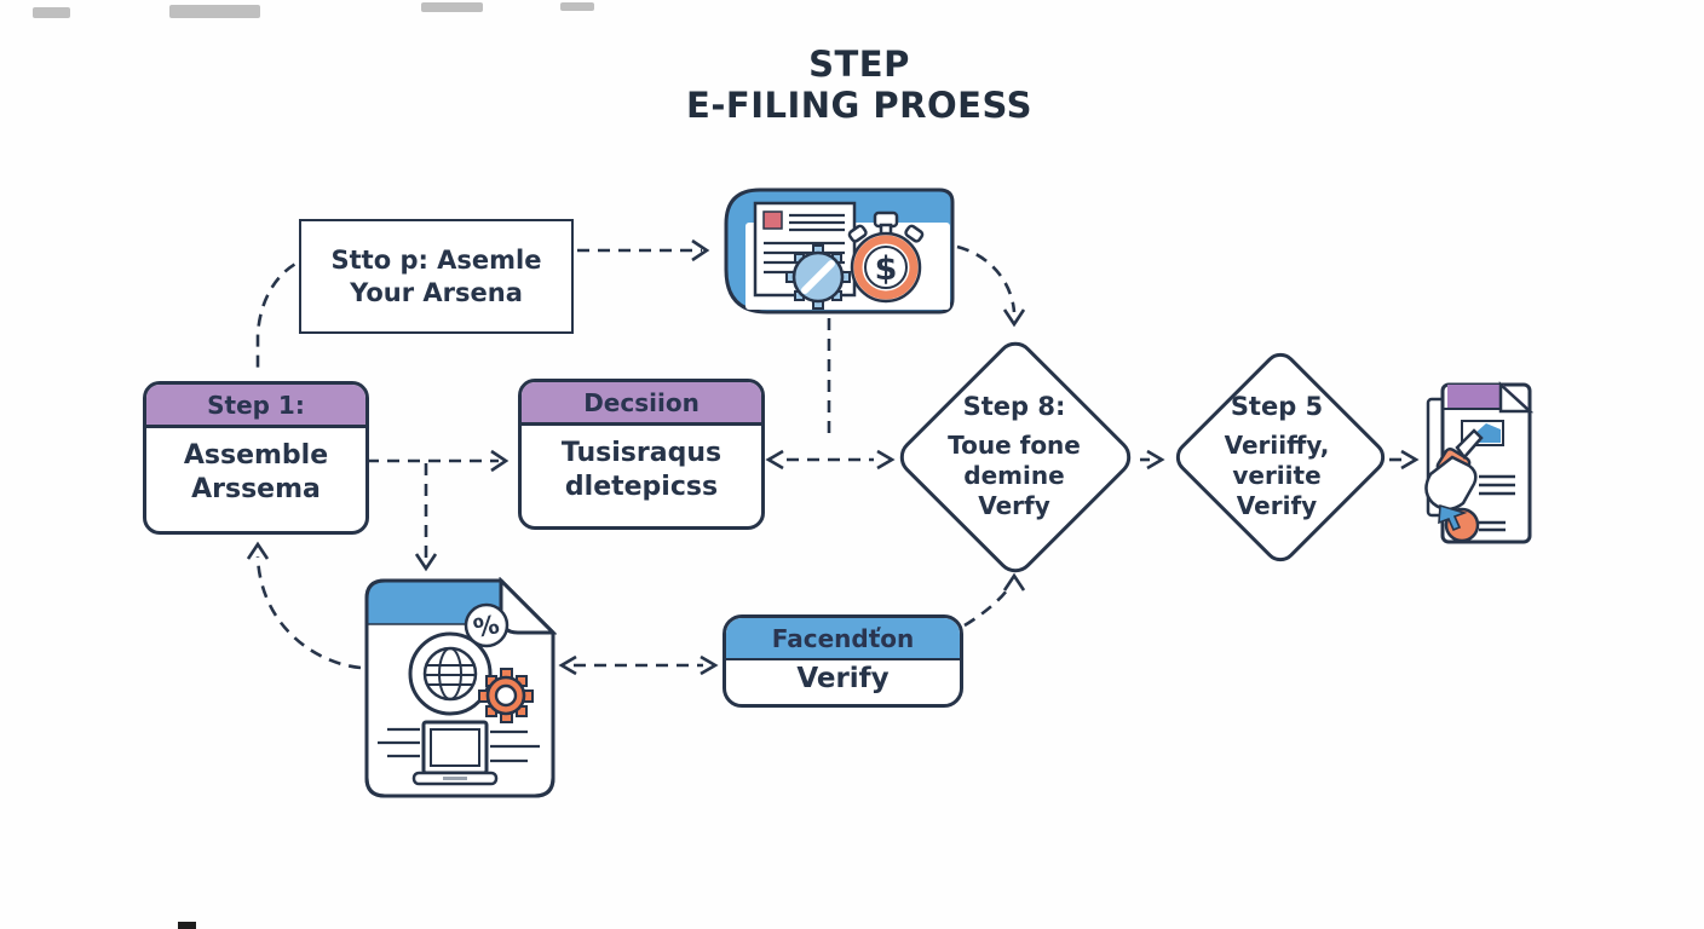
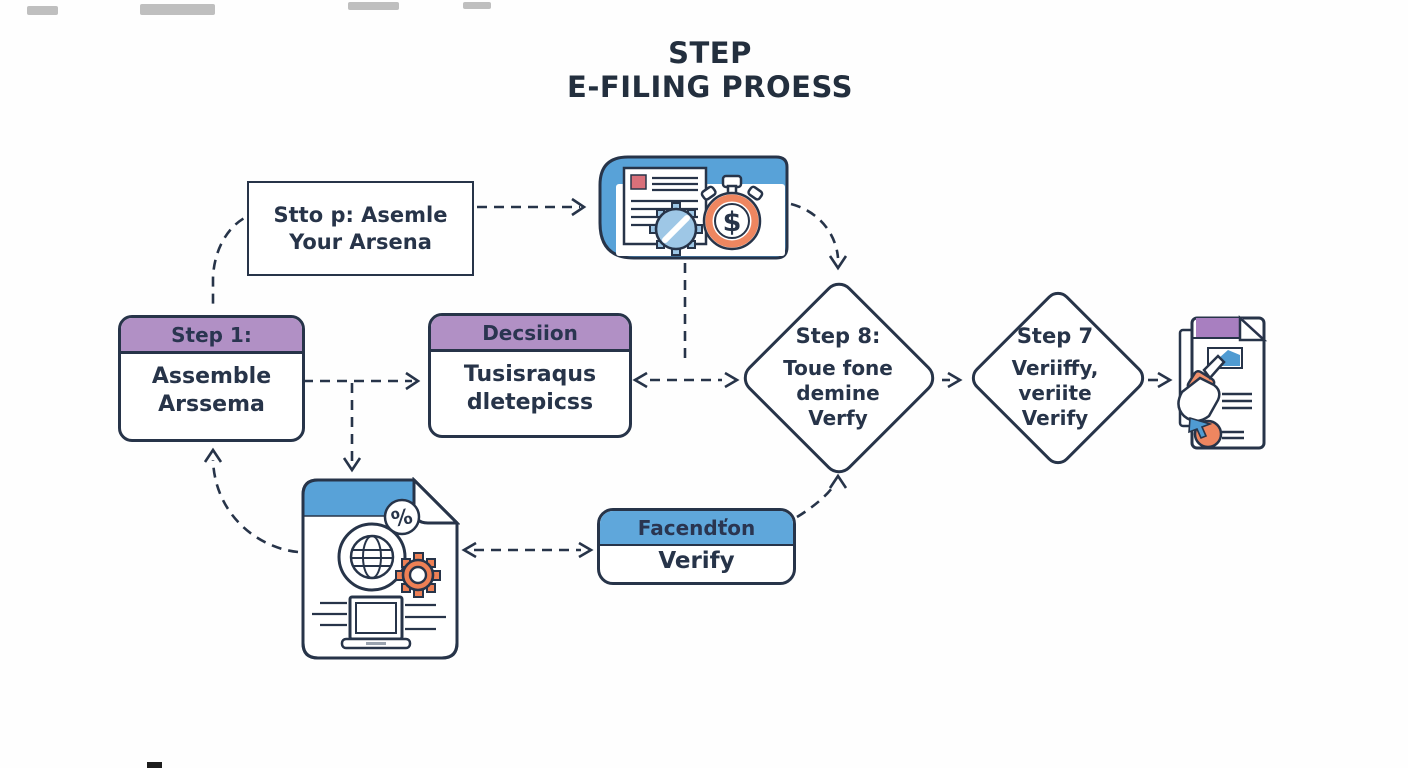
  STEP
  E-FILING PROESS
  Stto p: Asemle
  Your Arsena
  $
  Step 1:
  Assemble
  Arssema
  Decsiion
  Tusisraqus
  dletepicss
  Step 8:
  Toue fone
  demine
  Verfy
- Step 5
+ Step 7
  Veriiffy,
  veriite
  Verify
  Facendťon
  Verify
